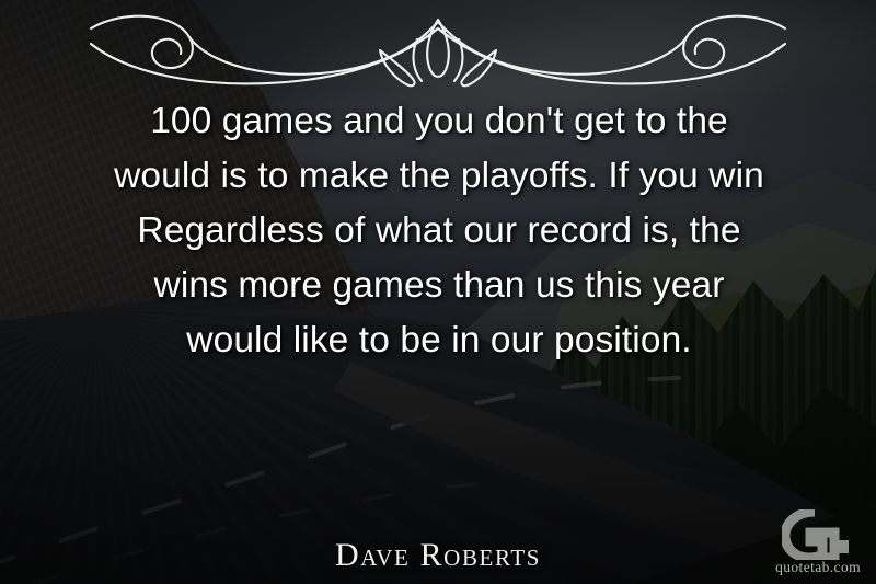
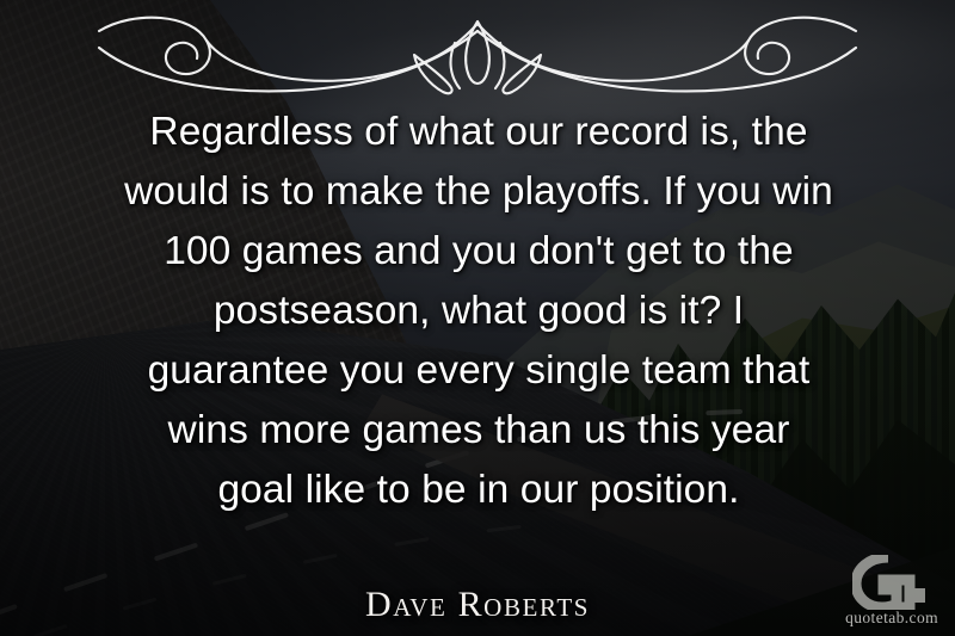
- 100 games and you don't get to the
+ Regardless of what our record is, the
  would is to make the playoffs. If you win
- Regardless of what our record is, the
+ 100 games and you don't get to the
+ postseason, what good is it? I
+ guarantee you every single team that
  wins more games than us this year
- would like to be in our position.
+ goal like to be in our position.
  Dave Roberts
  quotetab.com
